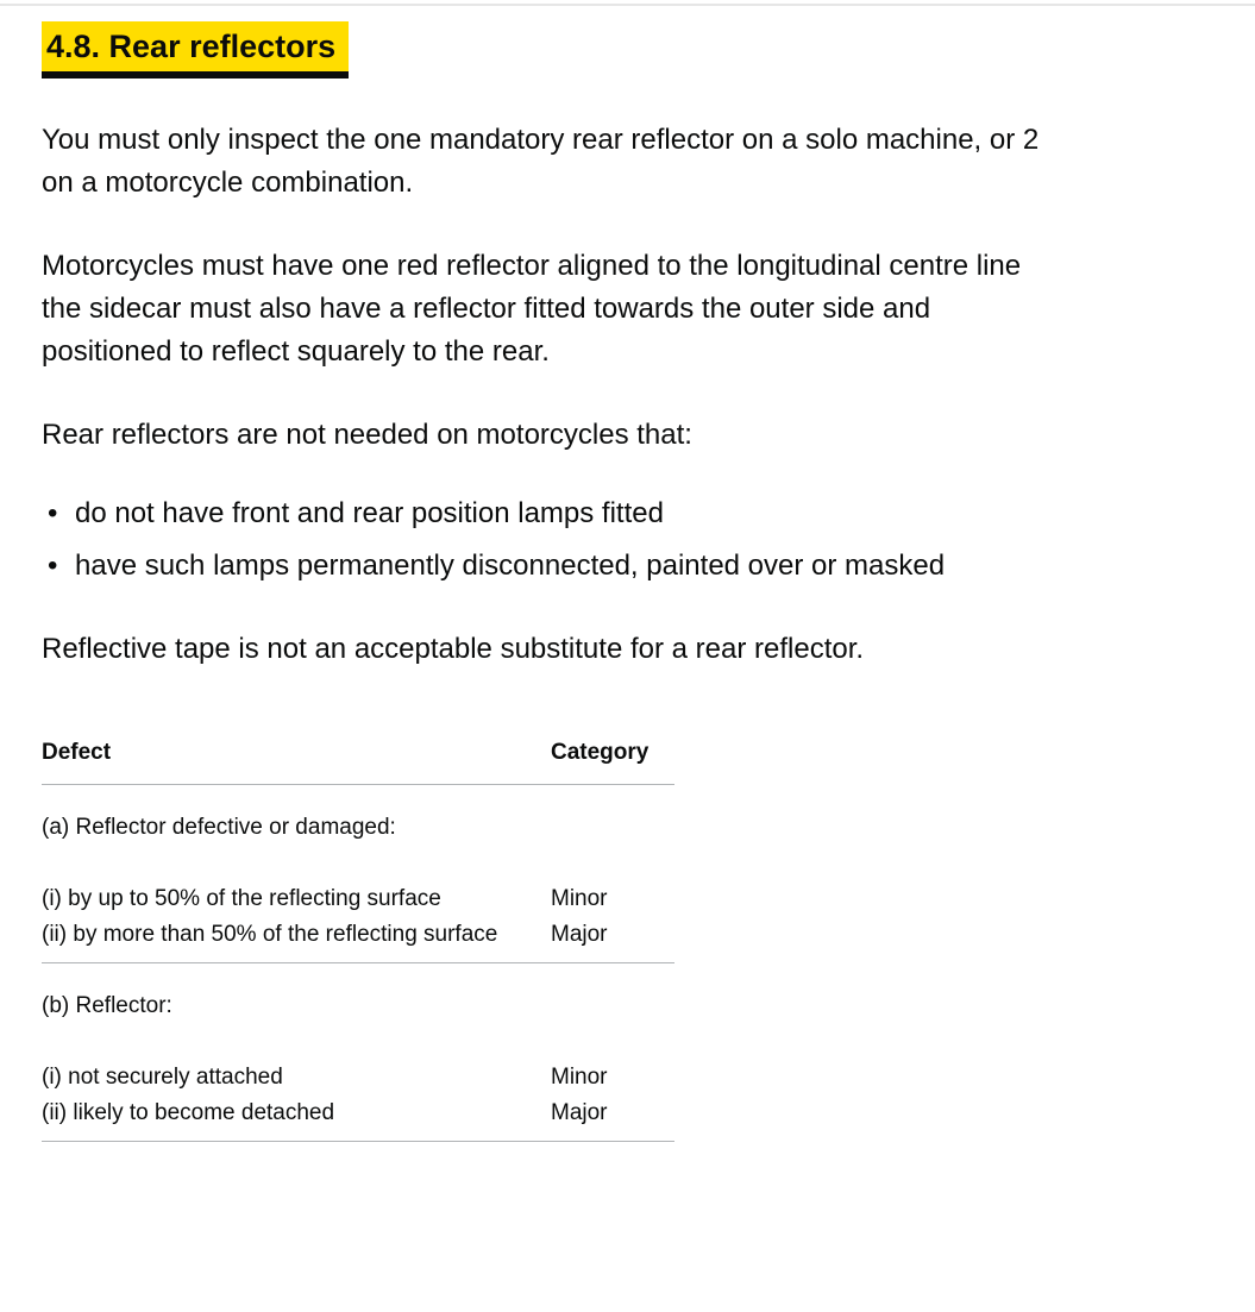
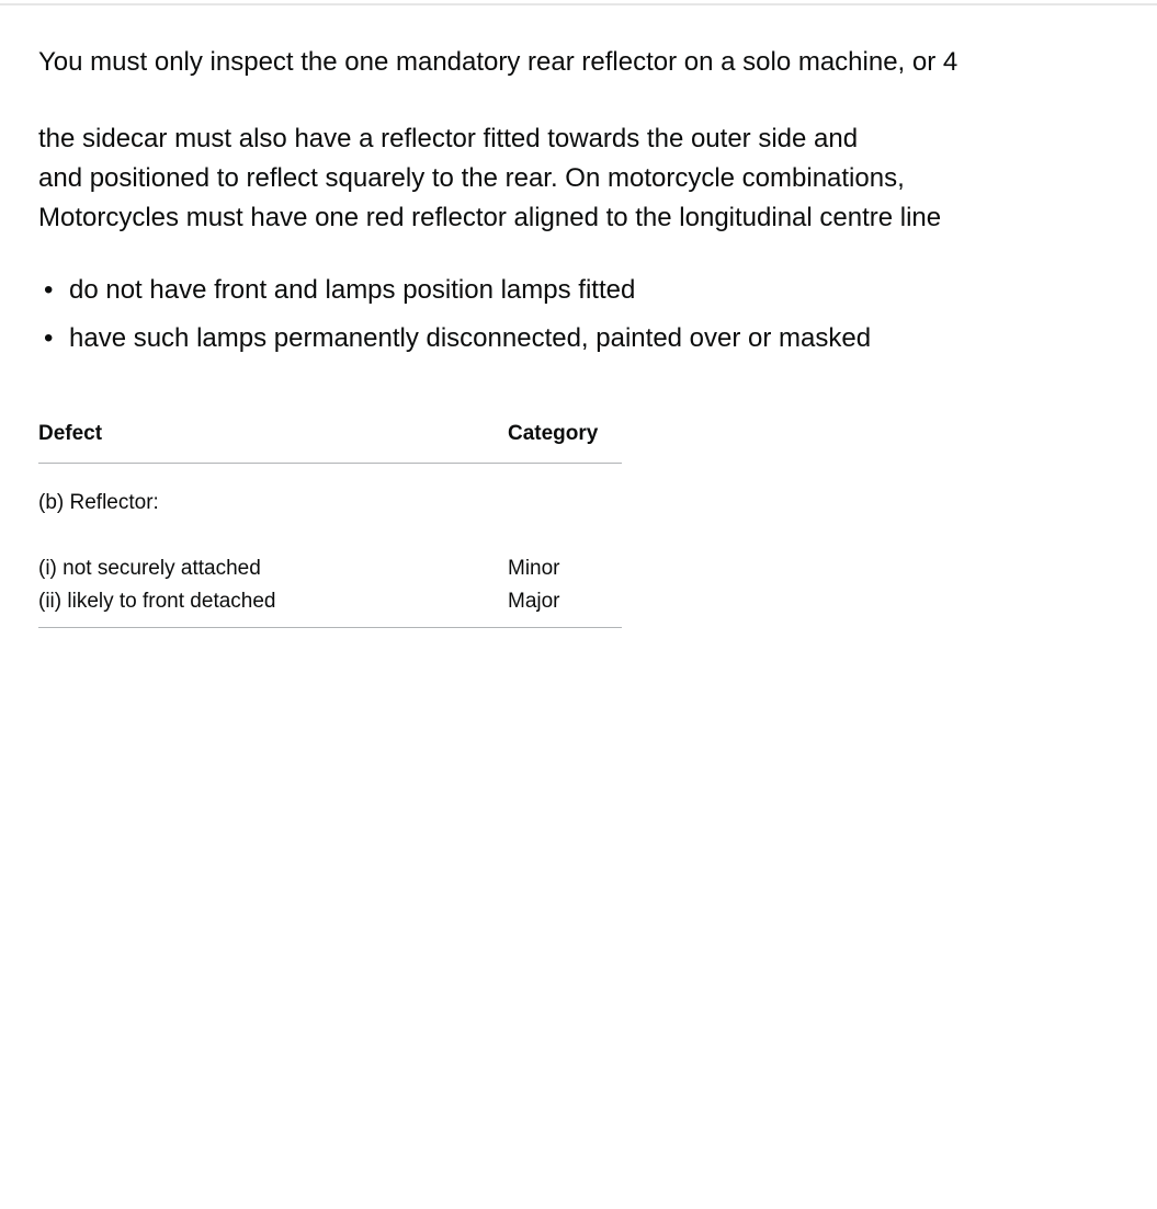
- 4.8. Rear reflectors
- You must only inspect the one mandatory rear reflector on a solo machine, or 2
+ You must only inspect the one mandatory rear reflector on a solo machine, or 4
- on a motorcycle combination.
- Motorcycles must have one red reflector aligned to the longitudinal centre line
+ the sidecar must also have a reflector fitted towards the outer side and
+ and positioned to reflect squarely to the rear. On motorcycle combinations,
- the sidecar must also have a reflector fitted towards the outer side and
+ Motorcycles must have one red reflector aligned to the longitudinal centre line
- positioned to reflect squarely to the rear.
- Rear reflectors are not needed on motorcycles that:
  •
- do not have front and rear position lamps fitted
+ do not have front and lamps position lamps fitted
  •
  have such lamps permanently disconnected, painted over or masked
- Reflective tape is not an acceptable substitute for a rear reflector.
  Defect	Category
- (a) Reflector defective or damaged:(i) by up to 50% of the reflecting surface(ii) by more than 50% of the reflecting surface	MinorMajor
- (b) Reflector:(i) not securely attached(ii) likely to become detached	MinorMajor
+ (b) Reflector:(i) not securely attached(ii) likely to front detached	MinorMajor
